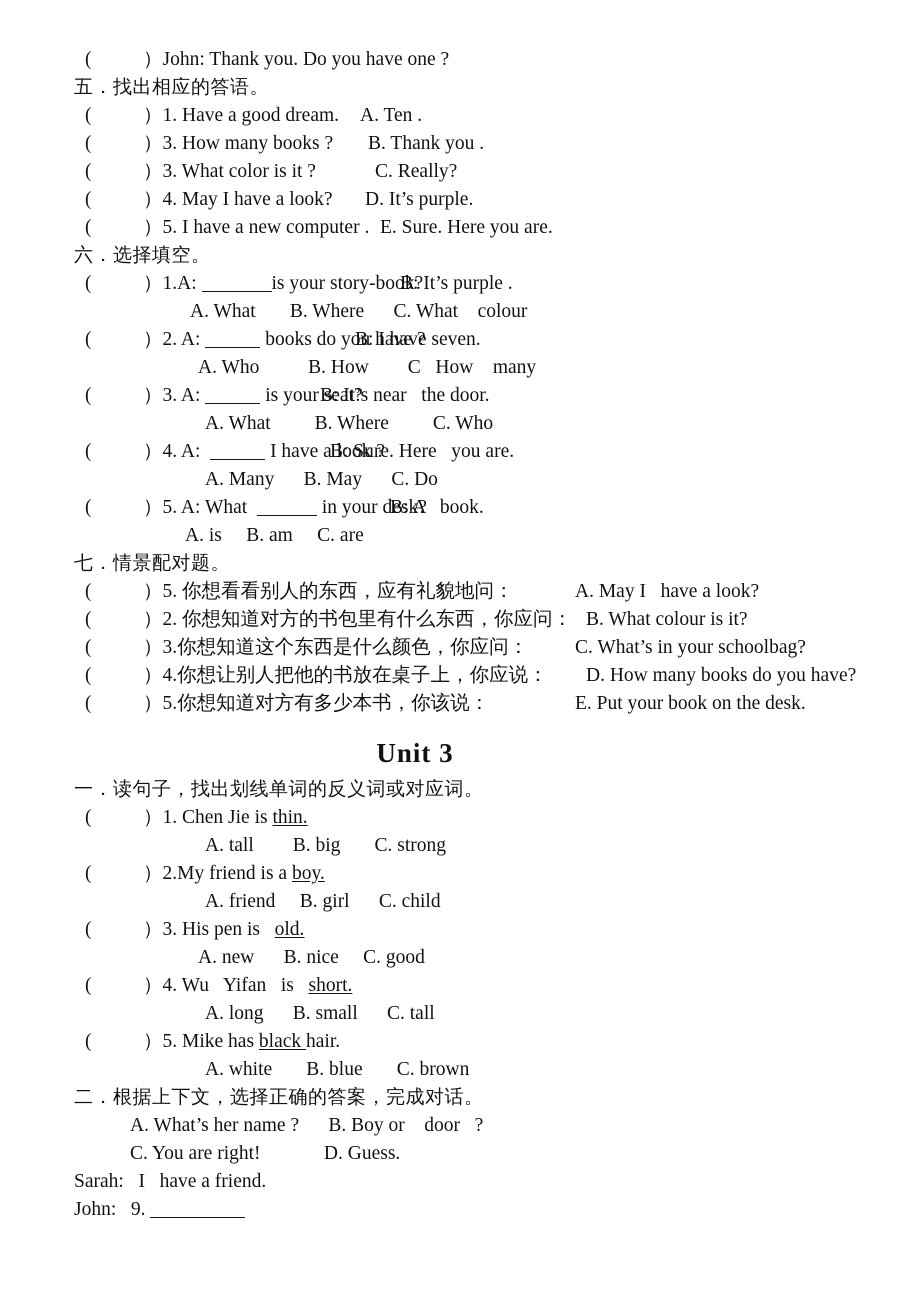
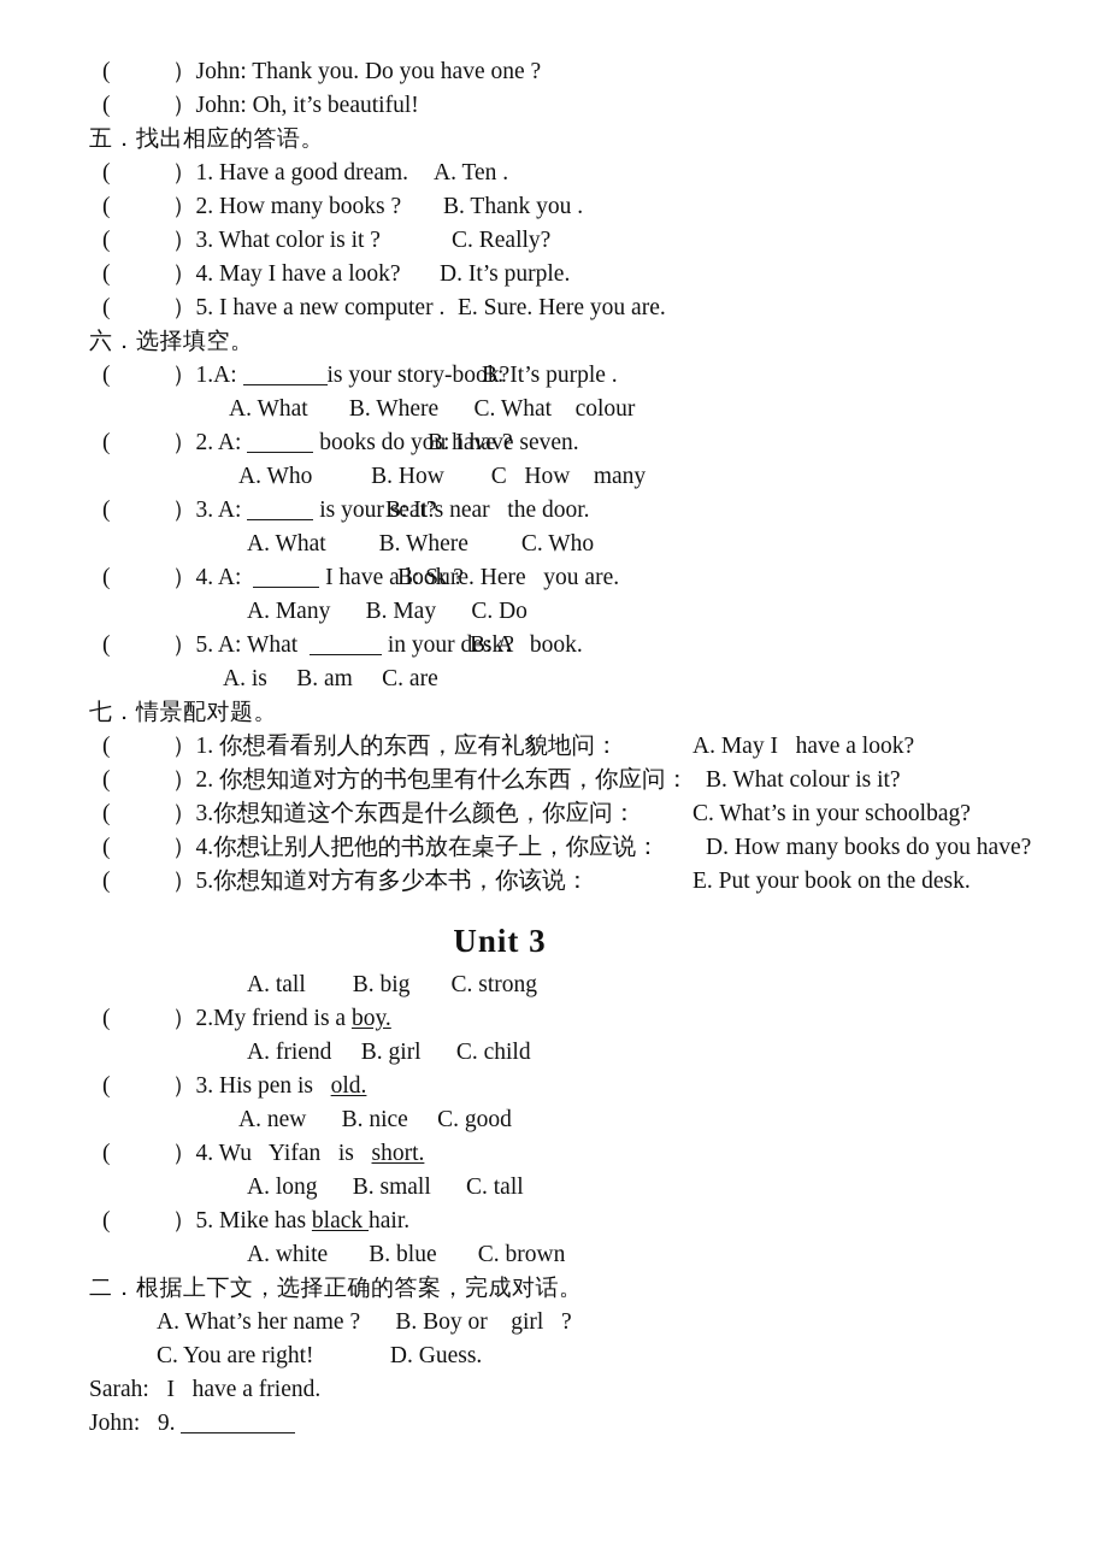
  ( ）John: Thank you. Do you have one ?
+ ( ）John: Oh, it’s beautiful!
  五．找出相应的答语。
  ( ）1. Have a good dream.
  A. Ten .
- ( ）3. How many books ?
+ ( ）2. How many books ?
  B. Thank you .
  ( ）3. What color is it ?
  C. Really?
  ( ）4. May I have a look?
  D. It’s purple.
  ( ）5. I have a new computer .
  E. Sure. Here you are.
  六．选择填空。
  ( ）1.A: is your story-book?
  B: It’s purple .
  A. What B. Where C. What colour
  ( ）2. A: books do you have ?
  B: I have seven.
  A. Who B. How C How many
  ( ）3. A: is your seat?
  B: It’s near the door.
  A. What B. Where C. Who
  ( ）4. A: I have a look ?
  B: Sure. Here you are.
  A. Many B. May C. Do
  ( ）5. A: What in your desk?
  B: A book.
  A. is B. am C. are
  七．情景配对题。
- ( ）5. 你想看看别人的东西，应有礼貌地问：
+ ( ）1. 你想看看别人的东西，应有礼貌地问：
  A. May I have a look?
  ( ）2. 你想知道对方的书包里有什么东西，你应问：
  B. What colour is it?
  ( ）3.你想知道这个东西是什么颜色，你应问：
  C. What’s in your schoolbag?
  ( ）4.你想让别人把他的书放在桌子上，你应说：
  D. How many books do you have?
  ( ）5.你想知道对方有多少本书，你该说：
  E. Put your book on the desk.
  Unit 3
- 一．读句子，找出划线单词的反义词或对应词。
- ( ）1. Chen Jie is thin.
  A. tall B. big C. strong
  ( ）2.My friend is a boy.
  A. friend B. girl C. child
  ( ）3. His pen is old.
  A. new B. nice C. good
  ( ）4. Wu Yifan is short.
  A. long B. small C. tall
  ( ）5. Mike has black hair.
  A. white B. blue C. brown
  二．根据上下文，选择正确的答案，完成对话。
- A. What’s her name ? B. Boy or door ?
+ A. What’s her name ? B. Boy or girl ?
  C. You are right! D. Guess.
  Sarah: I have a friend.
  John: 9.
